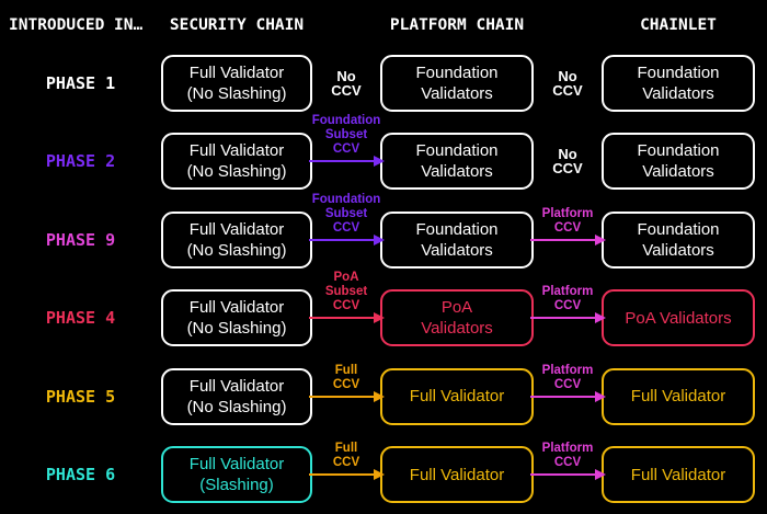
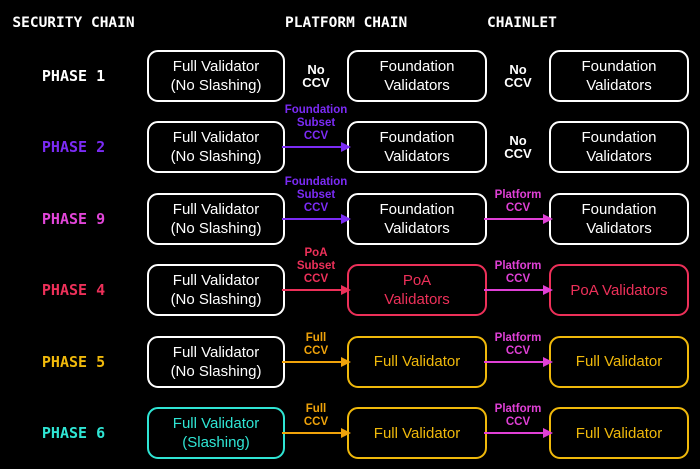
- INTRODUCED IN…
  SECURITY CHAIN
  PLATFORM CHAIN
  CHAINLET
  PHASE 1
  Full Validator
  (No Slashing)
  No
  CCV
  Foundation
  Validators
  No
  CCV
  Foundation
  Validators
  PHASE 2
  Full Validator
  (No Slashing)
  Foundation
  Subset
  CCV
  Foundation
  Validators
  No
  CCV
  Foundation
  Validators
  PHASE 9
  Full Validator
  (No Slashing)
  Foundation
  Subset
  CCV
  Foundation
  Validators
  Platform
  CCV
  Foundation
  Validators
  PHASE 4
  Full Validator
  (No Slashing)
  PoA
  Subset
  CCV
  PoA
  Validators
  Platform
  CCV
  PoA Validators
  PHASE 5
  Full Validator
  (No Slashing)
  Full
  CCV
  Full Validator
  Platform
  CCV
  Full Validator
  PHASE 6
  Full Validator
  (Slashing)
  Full
  CCV
  Full Validator
  Platform
  CCV
  Full Validator
